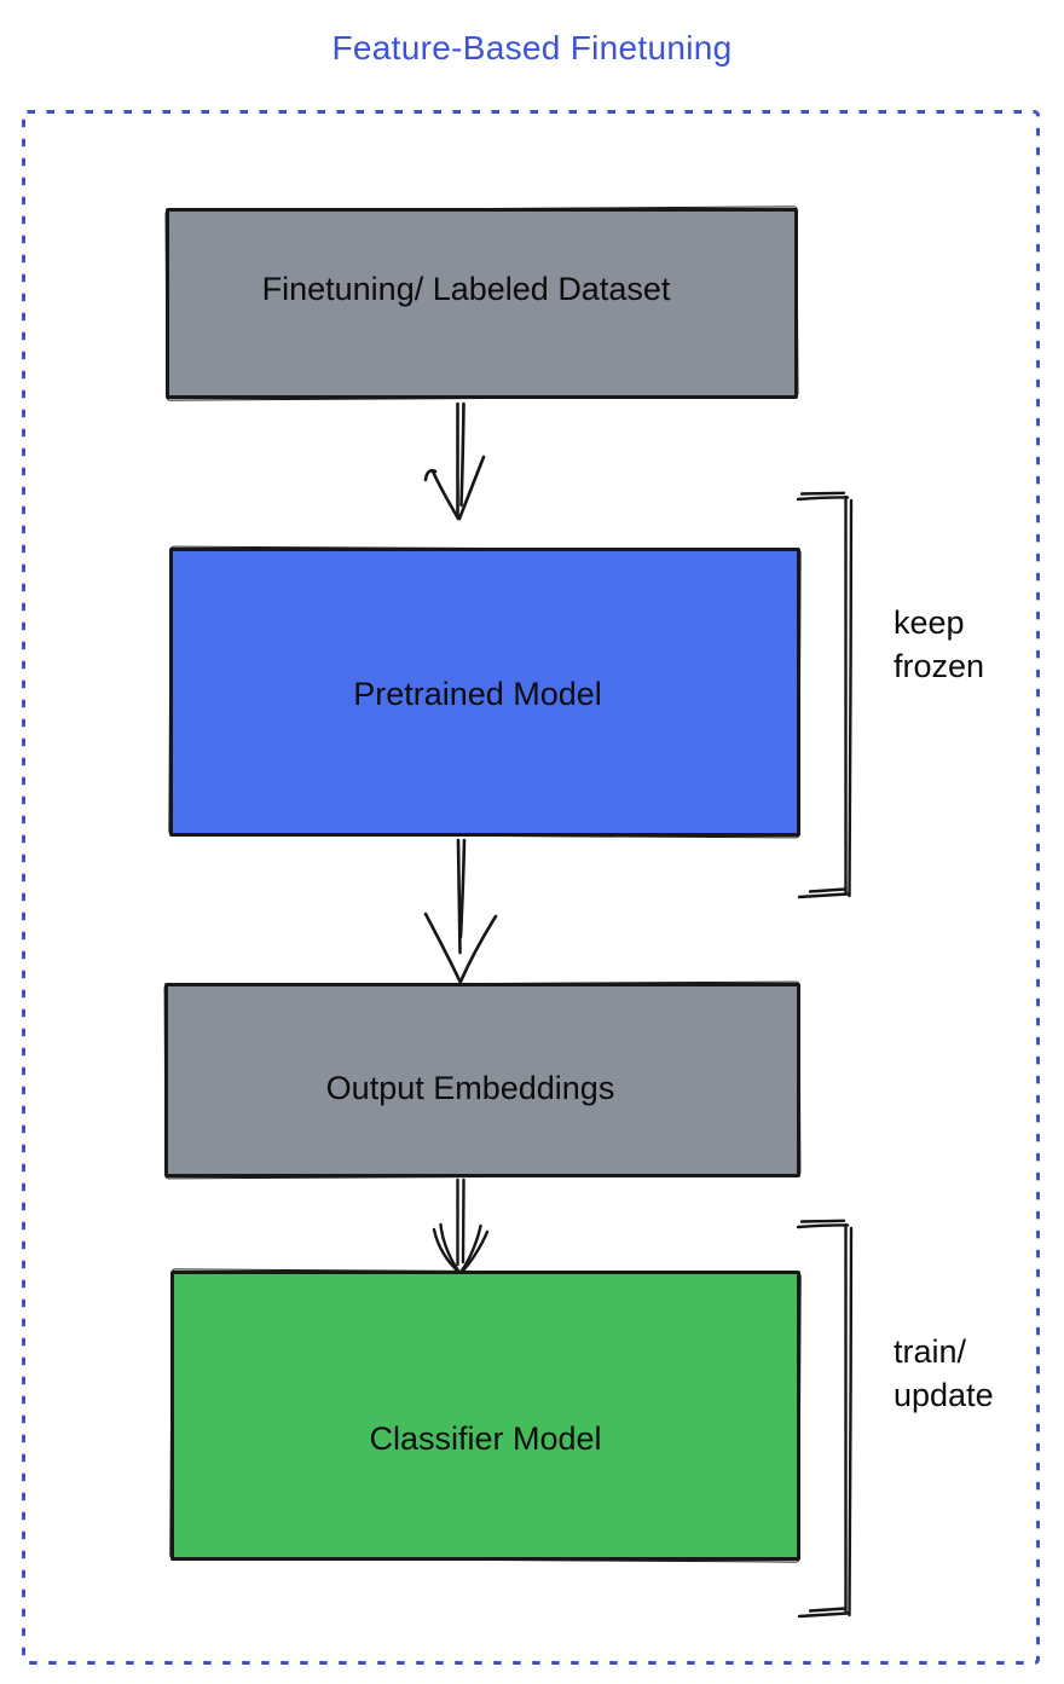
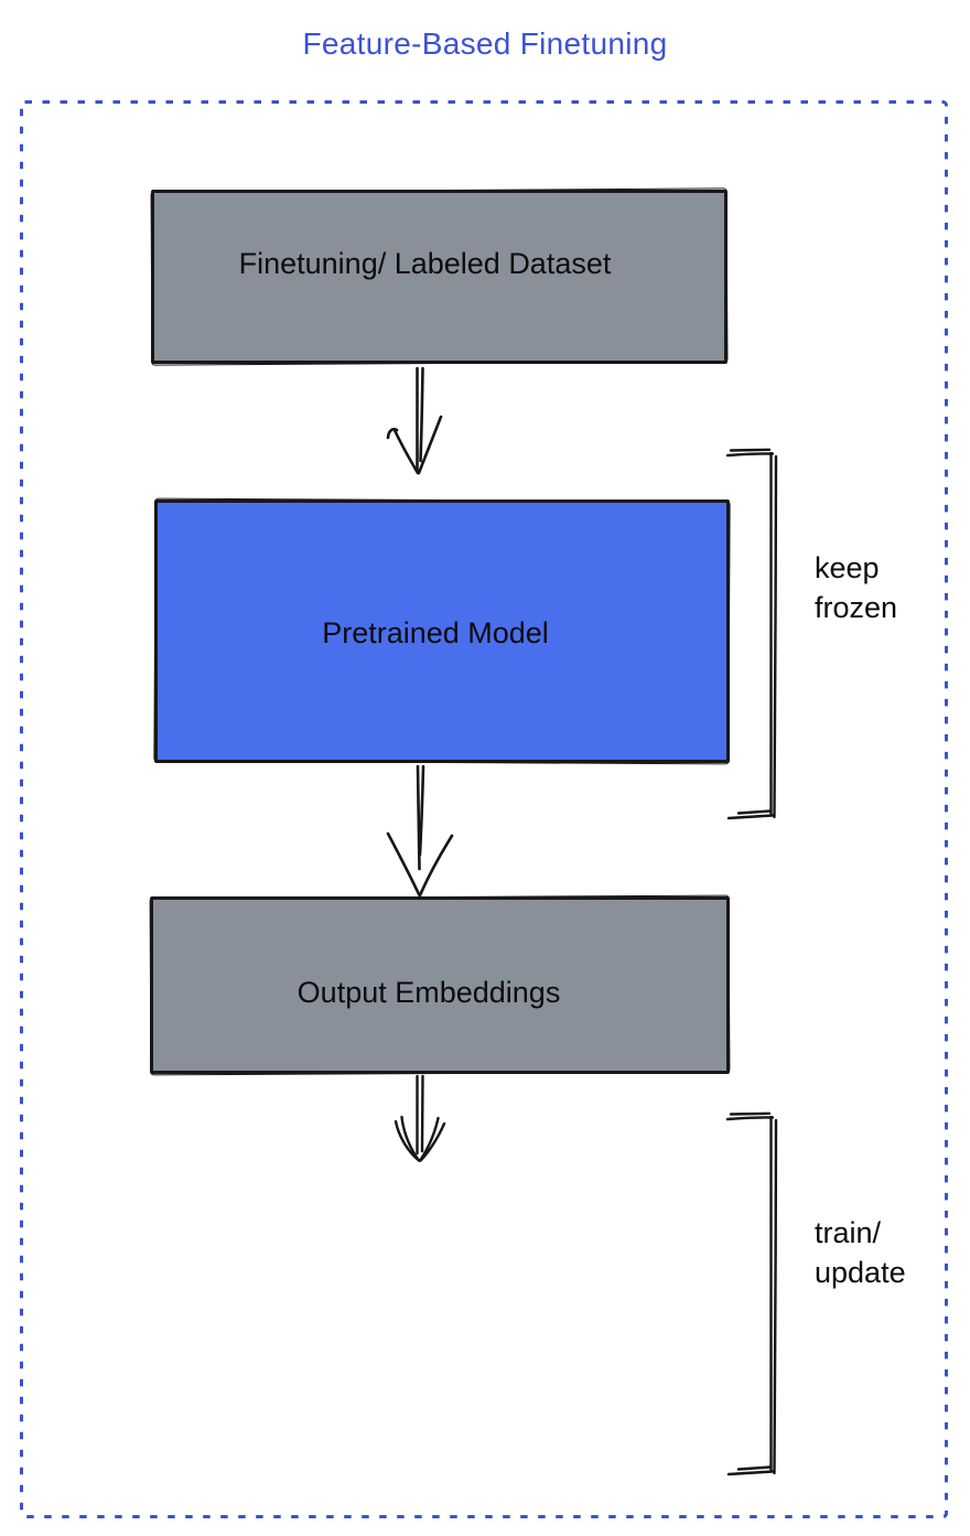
  Feature-Based Finetuning
  Finetuning/ Labeled Dataset
  Pretrained Model
  Output Embeddings
- Classifier Model
  keep
  frozen
  train/
  update
